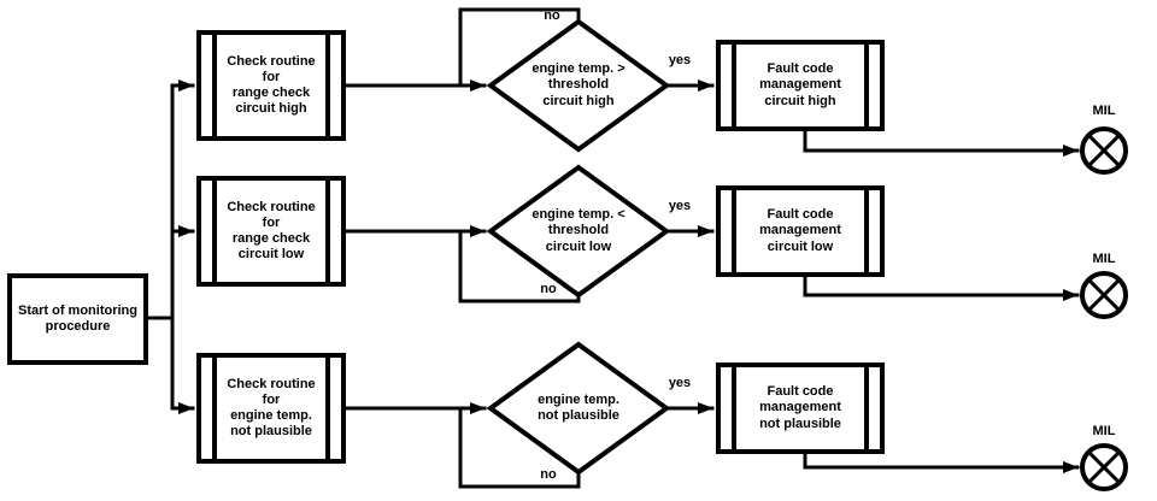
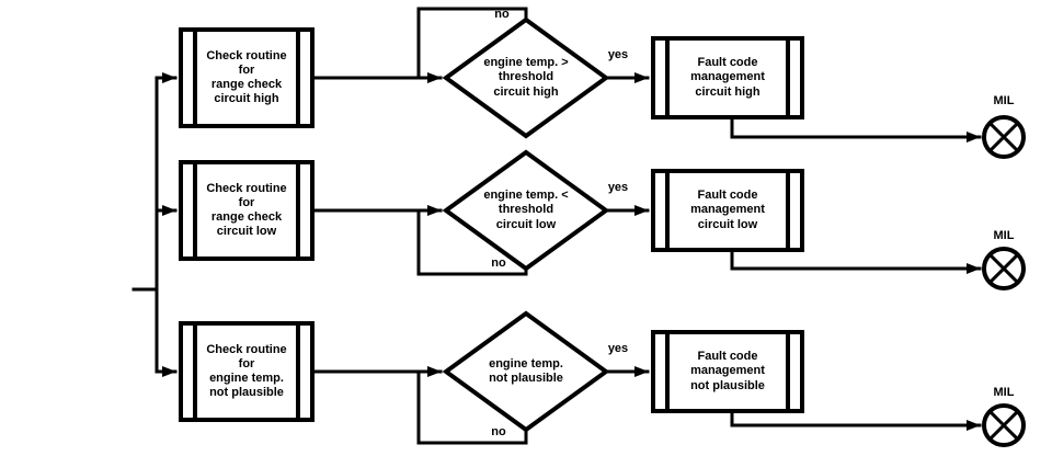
- Start of monitoring
- procedure
  Check routine
  for
  range check
  circuit high
  engine temp. >
  threshold
  circuit high
  no
  yes
  Fault code
  management
  circuit high
  MIL
  Check routine
  for
  range check
  circuit low
  engine temp. <
  threshold
  circuit low
  no
  yes
  Fault code
  management
  circuit low
  MIL
  Check routine
  for
  engine temp.
  not plausible
  engine temp.
  not plausible
  no
  yes
  Fault code
  management
  not plausible
  MIL
